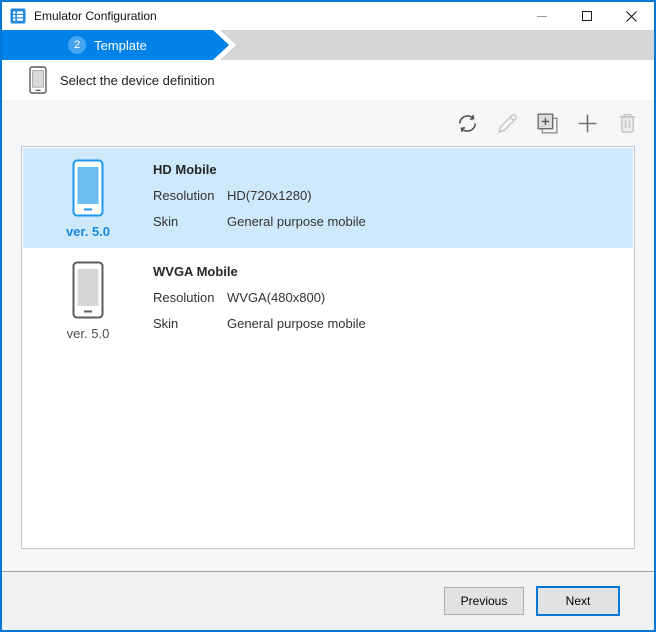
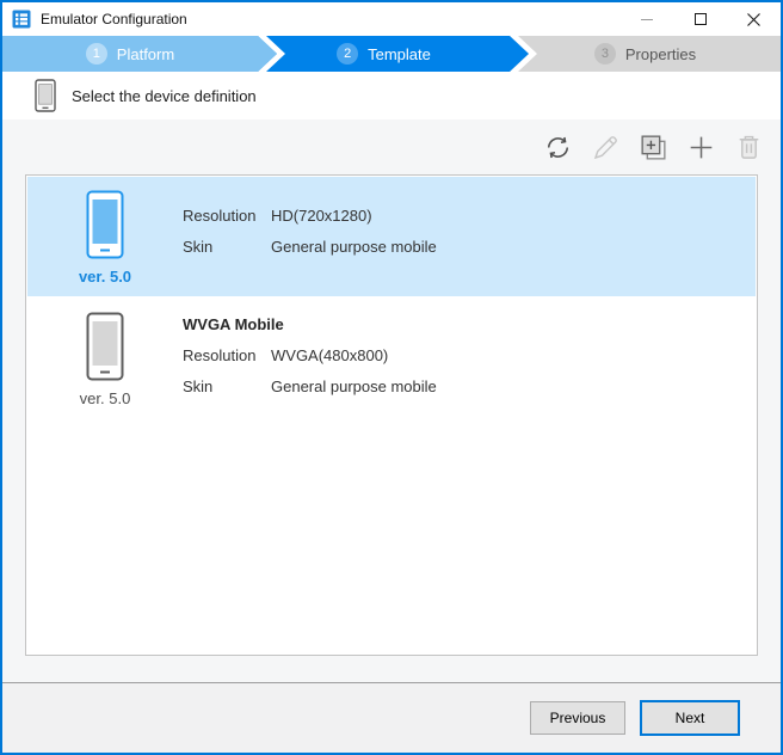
  Emulator Configuration
+ 1
+ Platform
  2
  Template
+ 3
+ Properties
  Select the device definition
  ver. 5.0
- HD Mobile
  Resolution
  HD(720x1280)
  Skin
  General purpose mobile
  ver. 5.0
  WVGA Mobile
  Resolution
  WVGA(480x800)
  Skin
  General purpose mobile
  Previous
  Next
